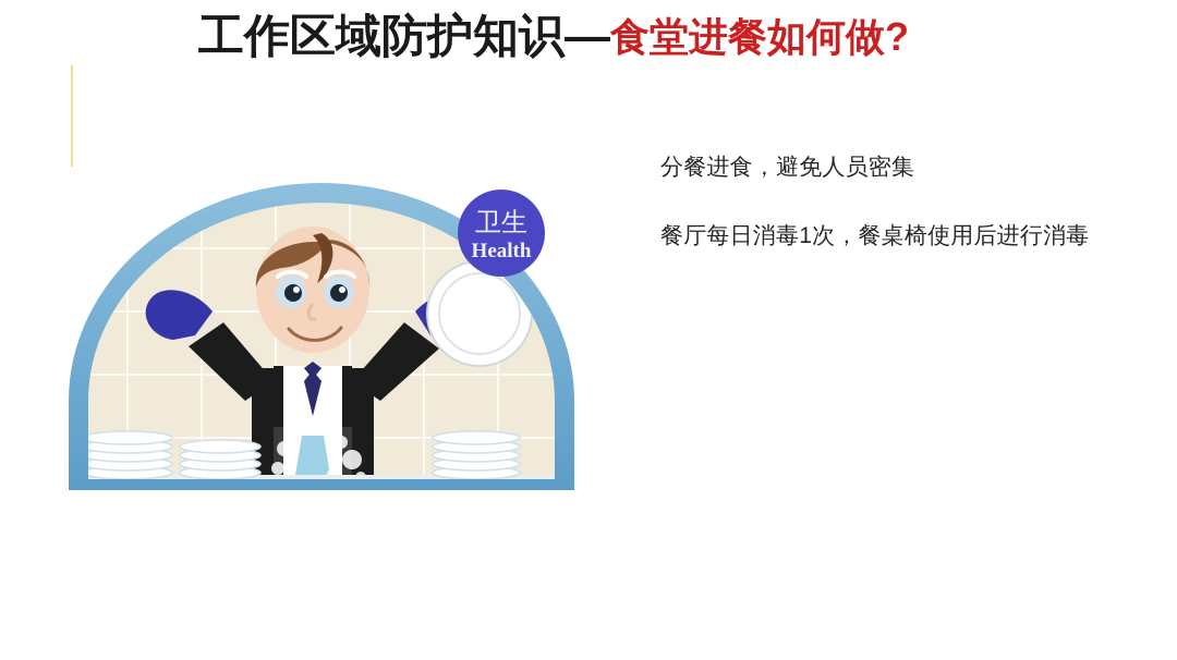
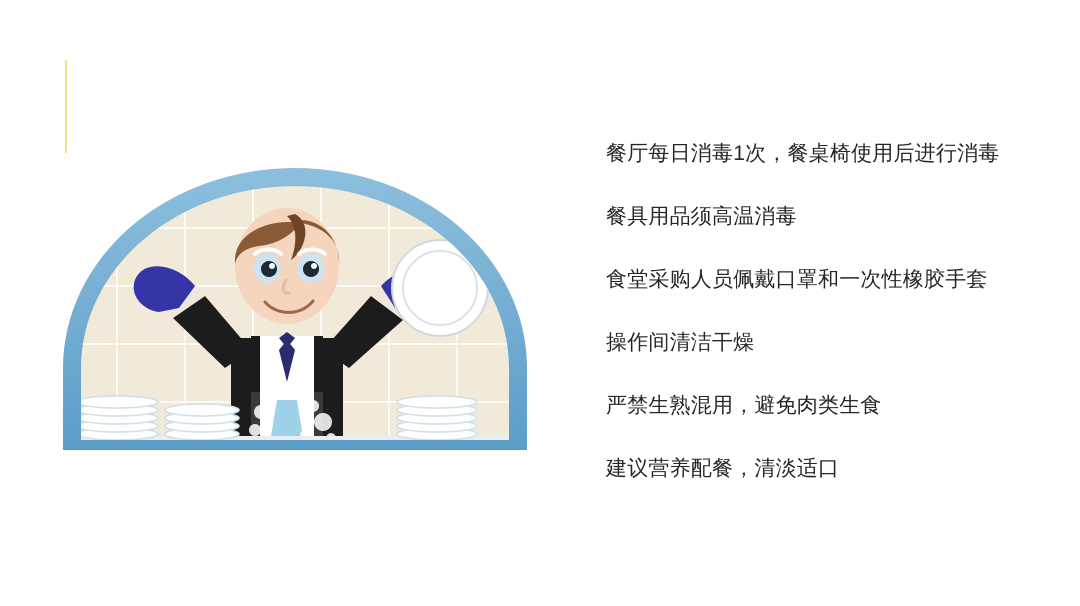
- 工作区域防护知识
- —
- 食堂进餐如何做?
- 卫生
- Health
- 分餐进食，避免人员密集
  餐厅每日消毒1次，餐桌椅使用后进行消毒
+ 餐具用品须高温消毒
+ 食堂采购人员佩戴口罩和一次性橡胶手套
+ 操作间清洁干燥
+ 严禁生熟混用，避免肉类生食
+ 建议营养配餐，清淡适口
